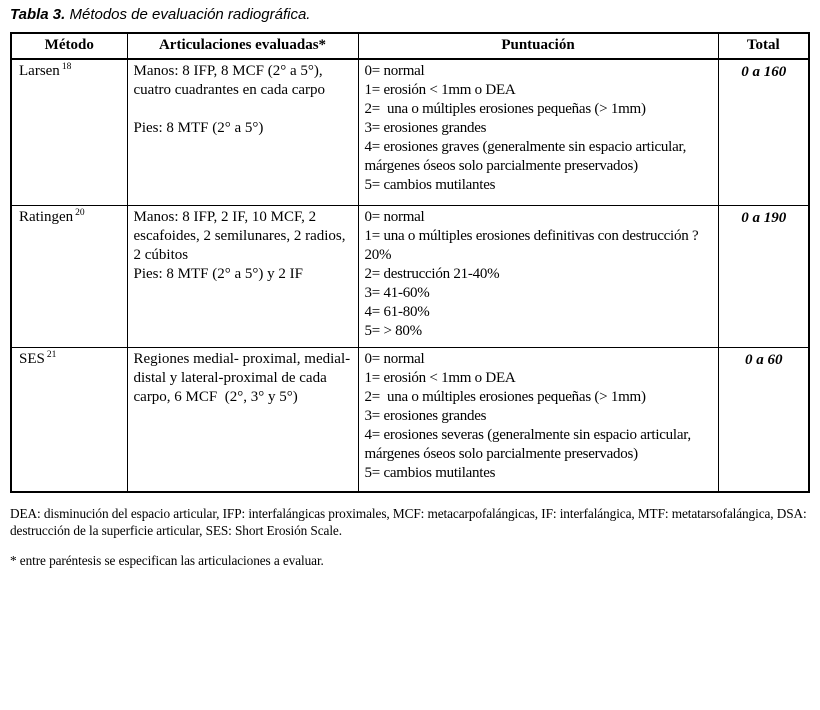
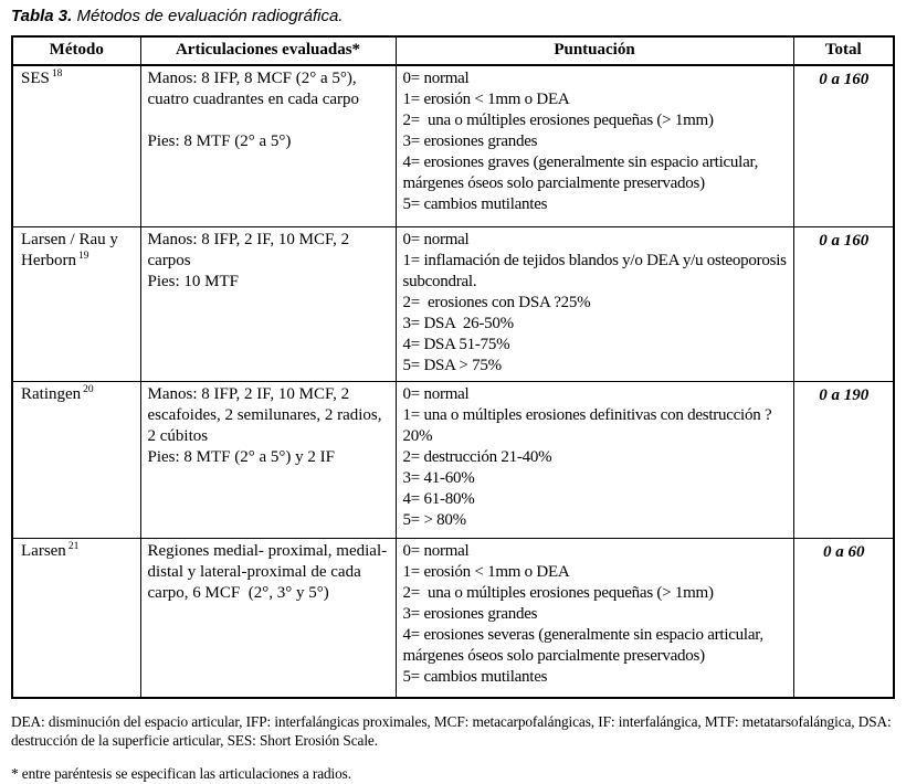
  Tabla 3. Métodos de evaluación radiográfica.
  Método	Articulaciones evaluadas*	Puntuación	Total
- Larsen 18	Manos: 8 IFP, 8 MCF (2° a 5°), cuatro cuadrantes en cada carpo Pies: 8 MTF (2° a 5°)	0= normal 1= erosión < 1mm o DEA 2= una o múltiples erosiones pequeñas (> 1mm) 3= erosiones grandes 4= erosiones graves (generalmente sin espacio articular, márgenes óseos solo parcialmente preservados) 5= cambios mutilantes	0 a 160
+ SES 18	Manos: 8 IFP, 8 MCF (2° a 5°), cuatro cuadrantes en cada carpo Pies: 8 MTF (2° a 5°)	0= normal 1= erosión < 1mm o DEA 2= una o múltiples erosiones pequeñas (> 1mm) 3= erosiones grandes 4= erosiones graves (generalmente sin espacio articular, márgenes óseos solo parcialmente preservados) 5= cambios mutilantes	0 a 160
+ Larsen / Rau y Herborn 19	Manos: 8 IFP, 2 IF, 10 MCF, 2 carpos Pies: 10 MTF	0= normal 1= inflamación de tejidos blandos y/o DEA y/u osteoporosis subcondral. 2= erosiones con DSA ?25% 3= DSA 26-50% 4= DSA 51-75% 5= DSA > 75%	0 a 160
  Ratingen 20	Manos: 8 IFP, 2 IF, 10 MCF, 2 escafoides, 2 semilunares, 2 radios, 2 cúbitos Pies: 8 MTF (2° a 5°) y 2 IF	0= normal 1= una o múltiples erosiones definitivas con destrucción ? 20% 2= destrucción 21-40% 3= 41-60% 4= 61-80% 5= > 80%	0 a 190
- SES 21	Regiones medial- proximal, medial-distal y lateral-proximal de cada carpo, 6 MCF (2°, 3° y 5°)	0= normal 1= erosión < 1mm o DEA 2= una o múltiples erosiones pequeñas (> 1mm) 3= erosiones grandes 4= erosiones severas (generalmente sin espacio articular, márgenes óseos solo parcialmente preservados) 5= cambios mutilantes	0 a 60
+ Larsen 21	Regiones medial- proximal, medial-distal y lateral-proximal de cada carpo, 6 MCF (2°, 3° y 5°)	0= normal 1= erosión < 1mm o DEA 2= una o múltiples erosiones pequeñas (> 1mm) 3= erosiones grandes 4= erosiones severas (generalmente sin espacio articular, márgenes óseos solo parcialmente preservados) 5= cambios mutilantes	0 a 60
  DEA: disminución del espacio articular, IFP: interfalángicas proximales, MCF: metacarpofalángicas, IF: interfalángica, MTF: metatarsofalángica, DSA: destrucción de la superficie articular, SES: Short Erosión Scale.
- * entre paréntesis se especifican las articulaciones a evaluar.
+ * entre paréntesis se especifican las articulaciones a radios.
